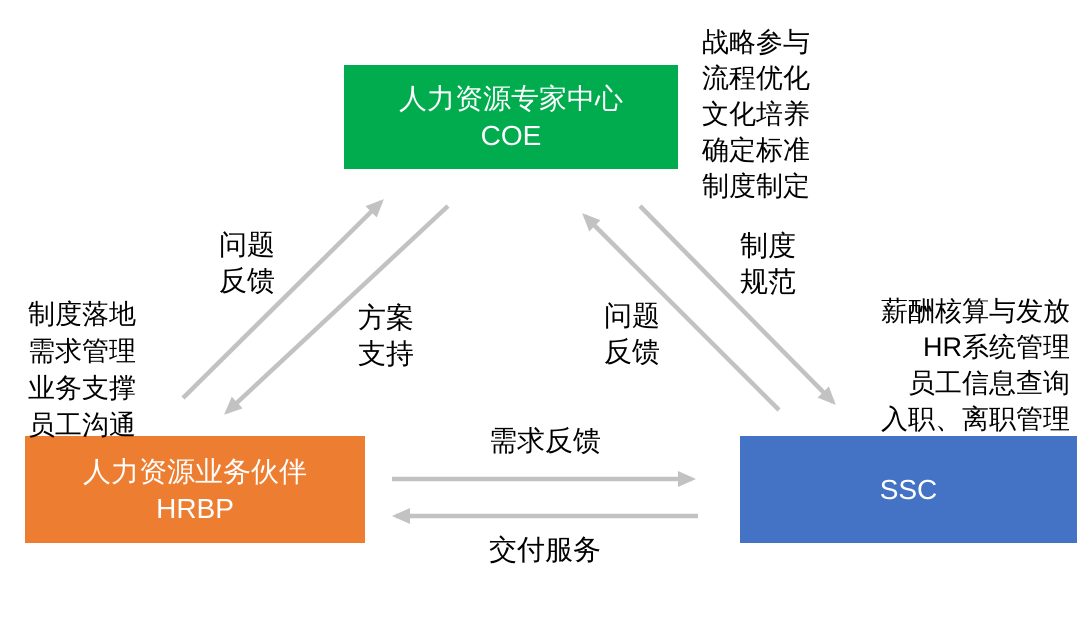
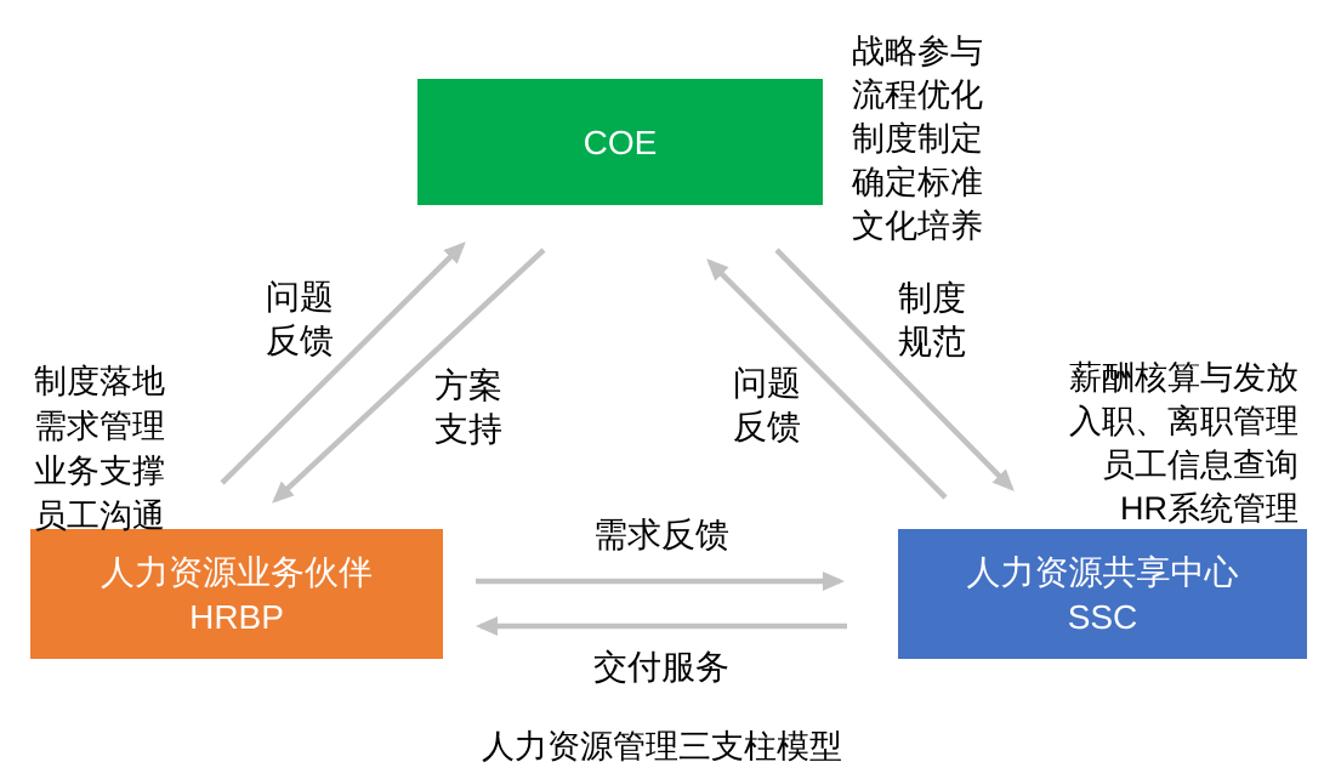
- 人力资源专家中心
  COE
  人力资源业务伙伴
  HRBP
+ 人力资源共享中心
  SSC
  战略参与
  流程优化
- 文化培养
+ 制度制定
  确定标准
- 制度制定
+ 文化培养
  制度落地
  需求管理
  业务支撑
  员工沟通
  薪酬核算与发放
- HR系统管理
+ 入职、离职管理
  员工信息查询
- 入职、离职管理
+ HR系统管理
  问题
  反馈
  方案
  支持
  问题
  反馈
  制度
  规范
  需求反馈
  交付服务
+ 人力资源管理三支柱模型
